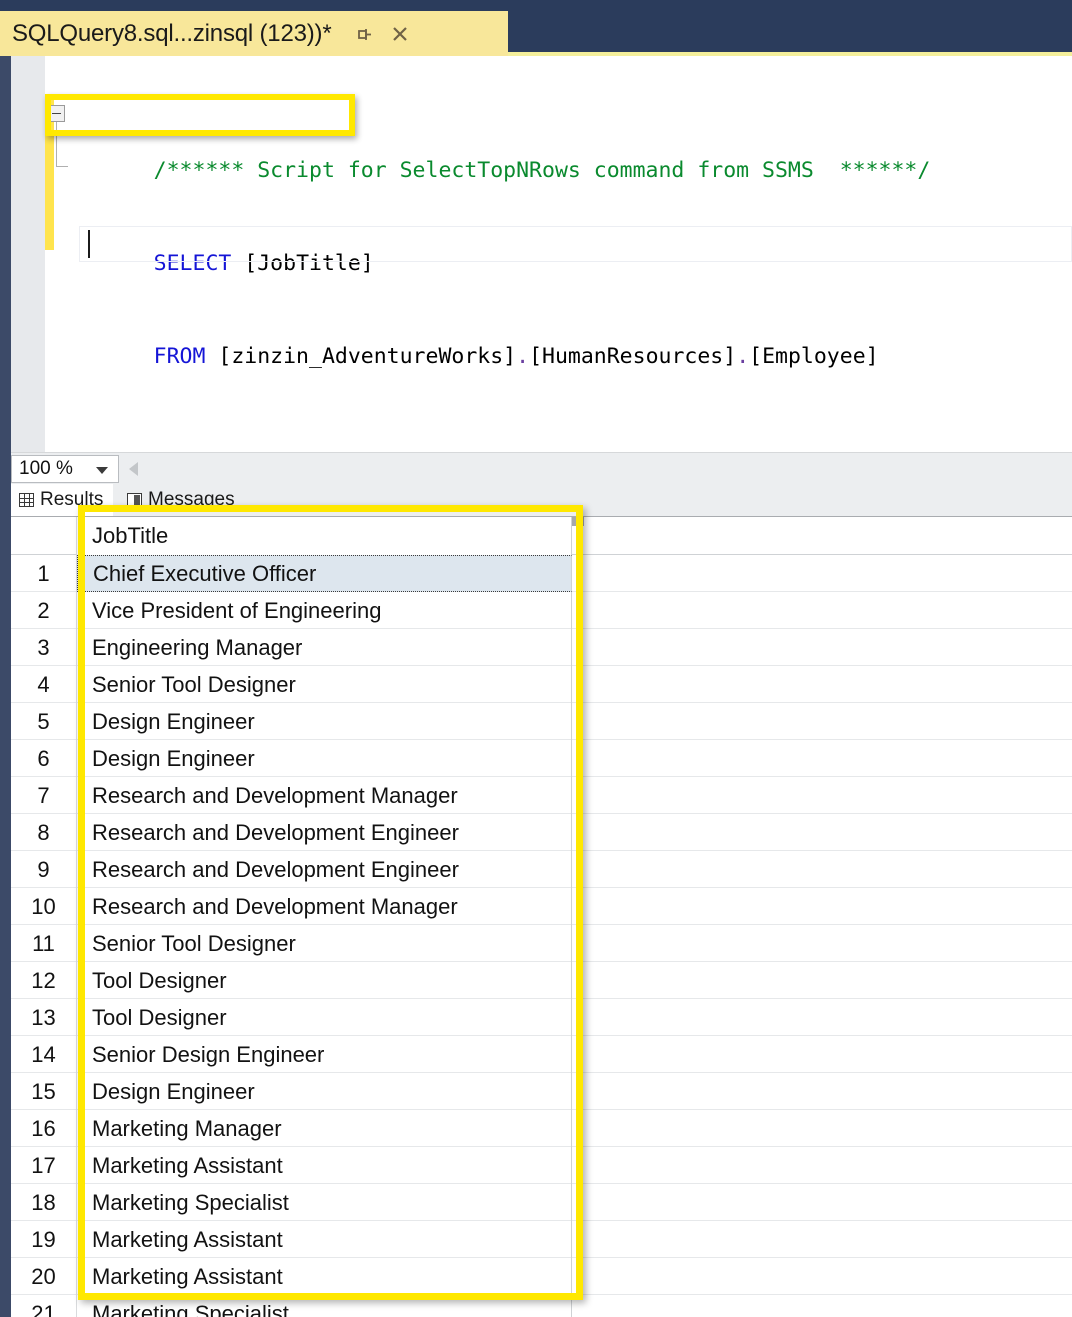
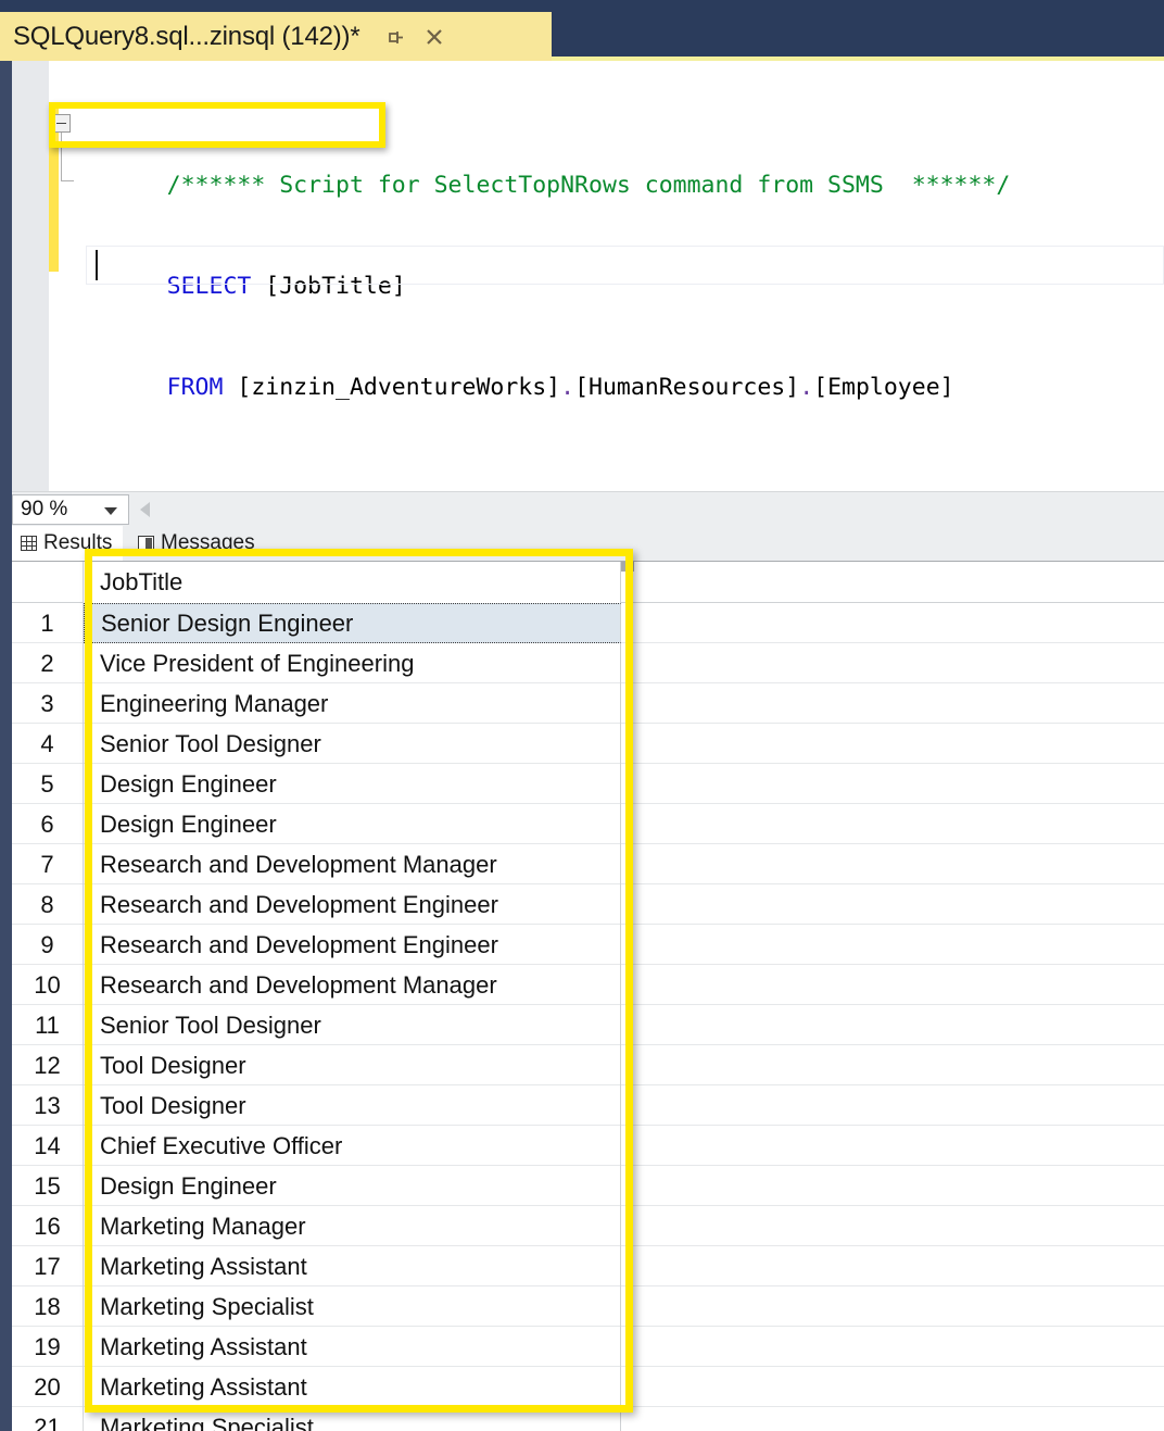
- SQLQuery8.sql...zinsql (123))*
+ SQLQuery8.sql...zinsql (142))*
  /****** Script for SelectTopNRows command from SSMS ******/
  SELECT [JobTitle]
  FROM [zinzin_AdventureWorks].[HumanResources].[Employee]
- 100 %
+ 90 %
  Results
  Messages
  JobTitle
  1
- Chief Executive Officer
+ Senior Design Engineer
  2
  Vice President of Engineering
  3
  Engineering Manager
  4
  Senior Tool Designer
  5
  Design Engineer
  6
  Design Engineer
  7
  Research and Development Manager
  8
  Research and Development Engineer
  9
  Research and Development Engineer
  10
  Research and Development Manager
  11
  Senior Tool Designer
  12
  Tool Designer
  13
  Tool Designer
  14
- Senior Design Engineer
+ Chief Executive Officer
  15
  Design Engineer
  16
  Marketing Manager
  17
  Marketing Assistant
  18
  Marketing Specialist
  19
  Marketing Assistant
  20
  Marketing Assistant
  21
  Marketing Specialist
